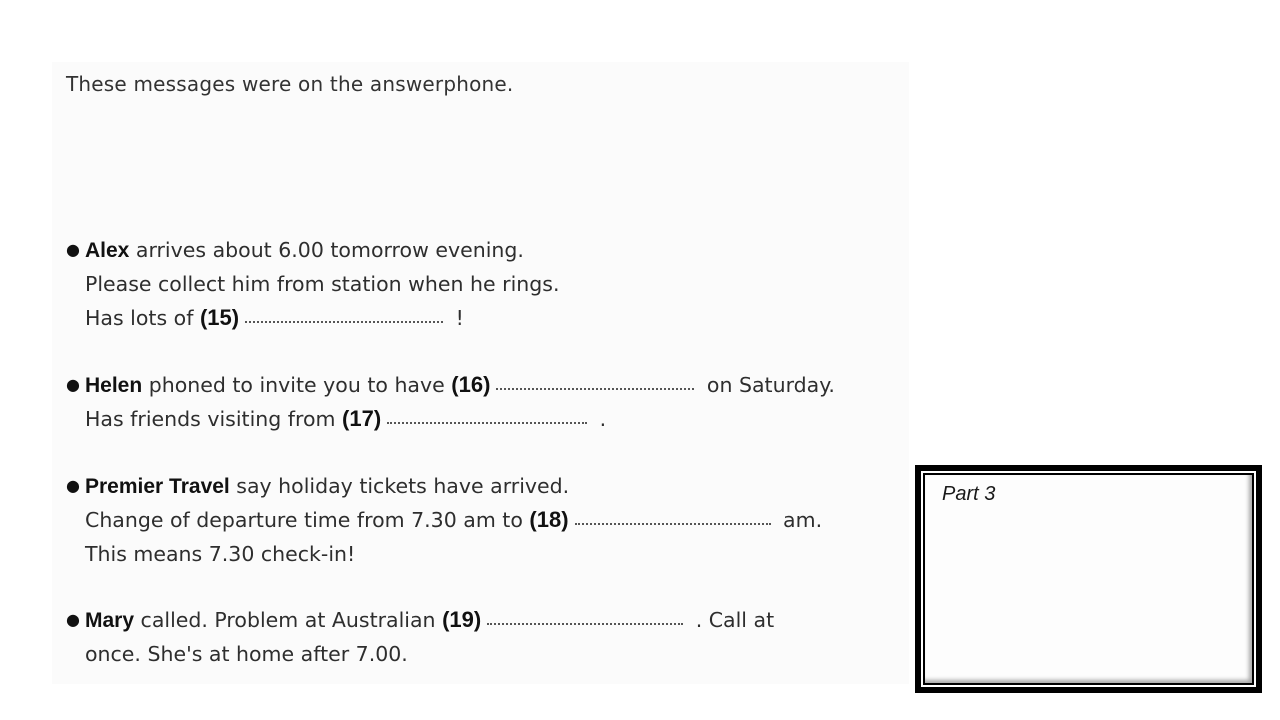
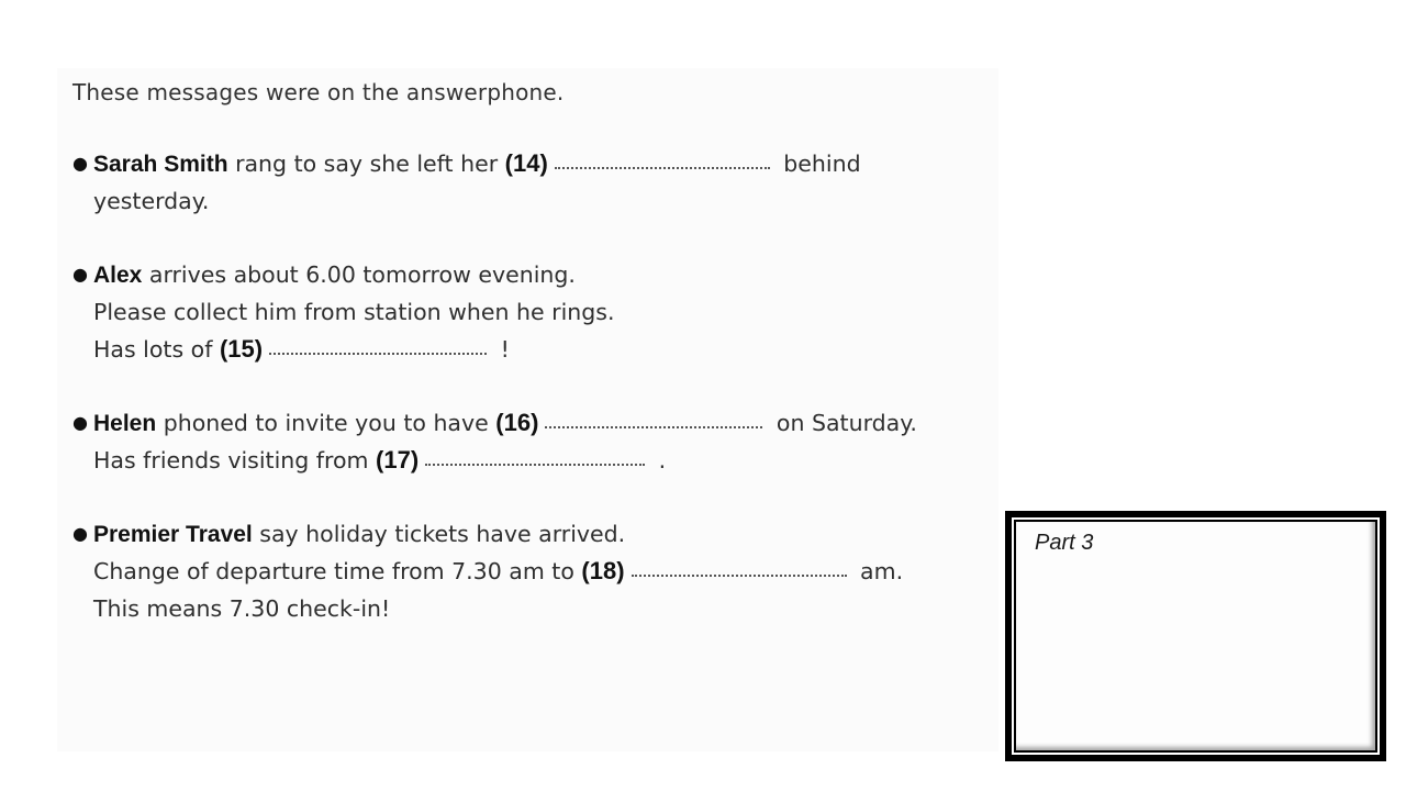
  These messages were on the answerphone.
+ ● Sarah Smith rang to say she left her (14) behind
+ yesterday.
  ● Alex arrives about 6.00 tomorrow evening.
  Please collect him from station when he rings.
  Has lots of (15) !
  ● Helen phoned to invite you to have (16) on Saturday.
  Has friends visiting from (17) .
  ● Premier Travel say holiday tickets have arrived.
  Change of departure time from 7.30 am to (18) am.
  This means 7.30 check-in!
- ● Mary called. Problem at Australian (19) . Call at
- once. She's at home after 7.00.
  Part 3
